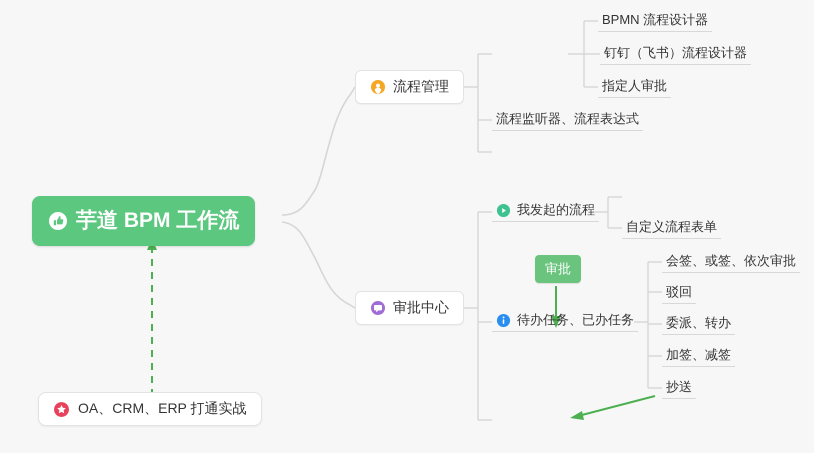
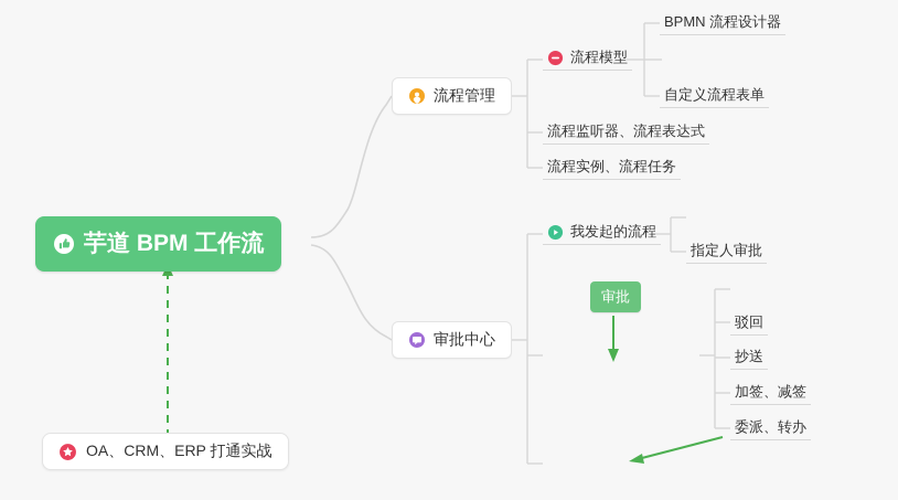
  芋道 BPM 工作流
  流程管理
+ 流程模型
  BPMN 流程设计器
- 钉钉（飞书）流程设计器
- 指定人审批
+ 自定义流程表单
  流程监听器、流程表达式
+ 流程实例、流程任务
  审批中心
  我发起的流程
- 自定义流程表单
+ 指定人审批
  审批
- 待办任务、已办任务
- 会签、或签、依次审批
  驳回
- 委派、转办
+ 抄送
  加签、减签
- 抄送
+ 委派、转办
  OA、CRM、ERP 打通实战
